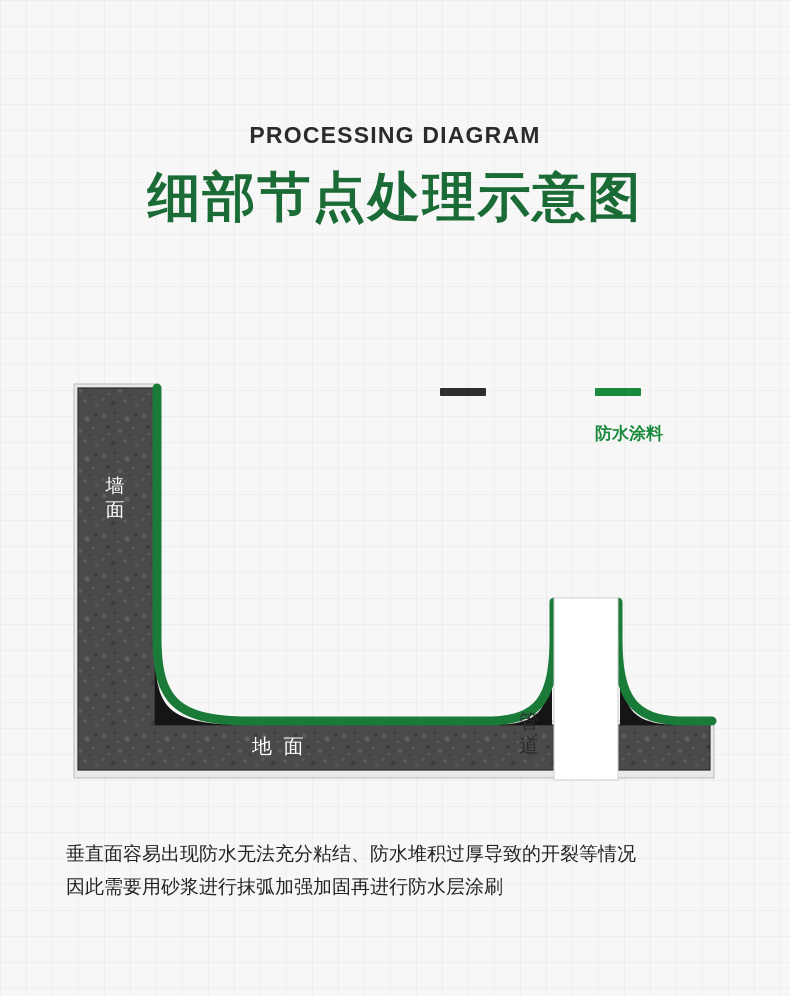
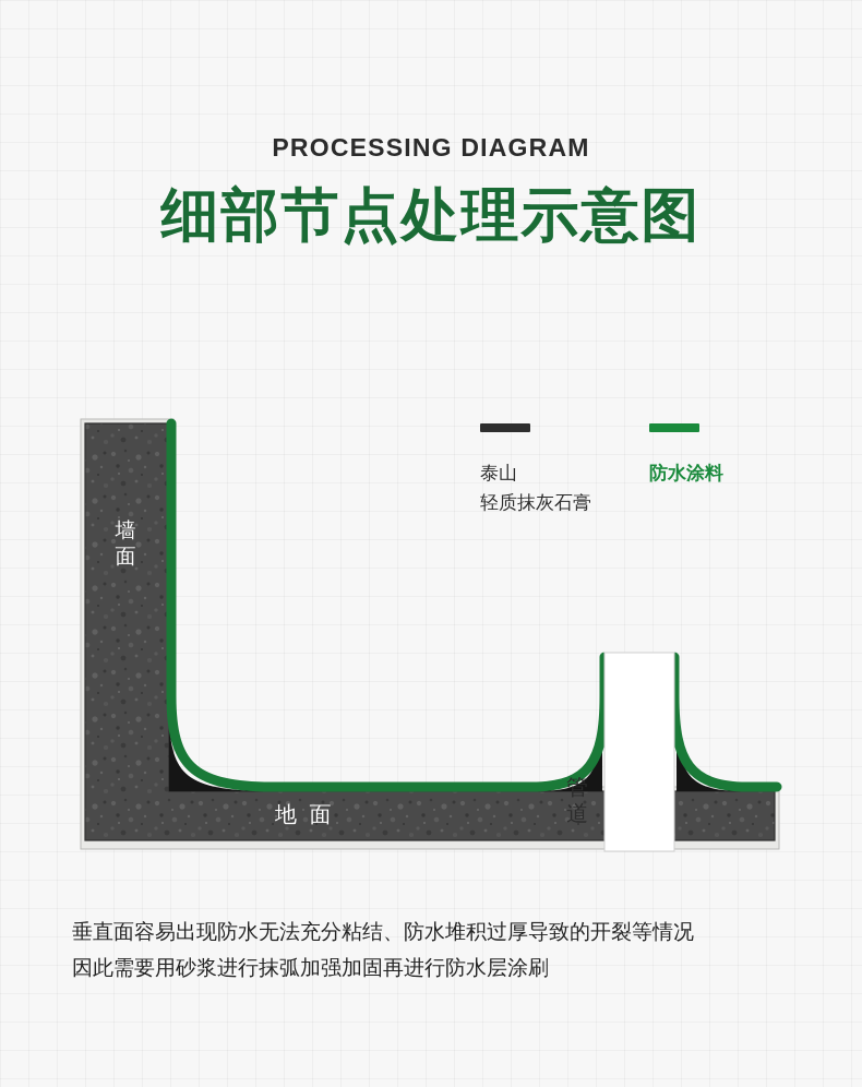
  PROCESSING DIAGRAM
  细部节点处理示意图
+ 泰山
+ 轻质抹灰石膏
  防水涂料
  墙面
  地 面
  管道
  垂直面容易出现防水无法充分粘结、防水堆积过厚导致的开裂等情况
  因此需要用砂浆进行抹弧加强加固再进行防水层涂刷
